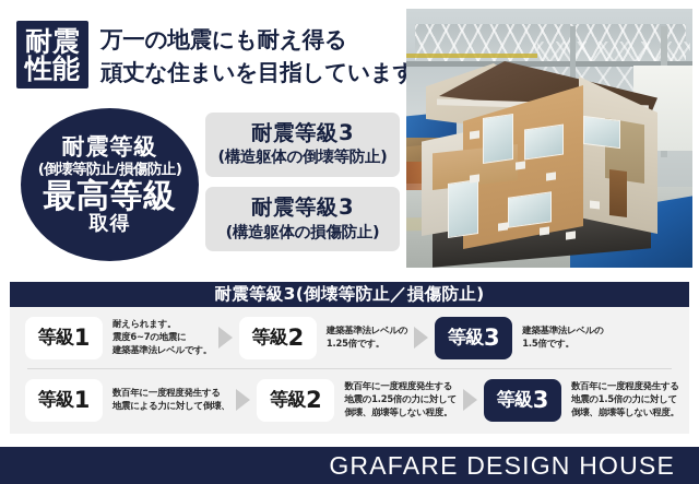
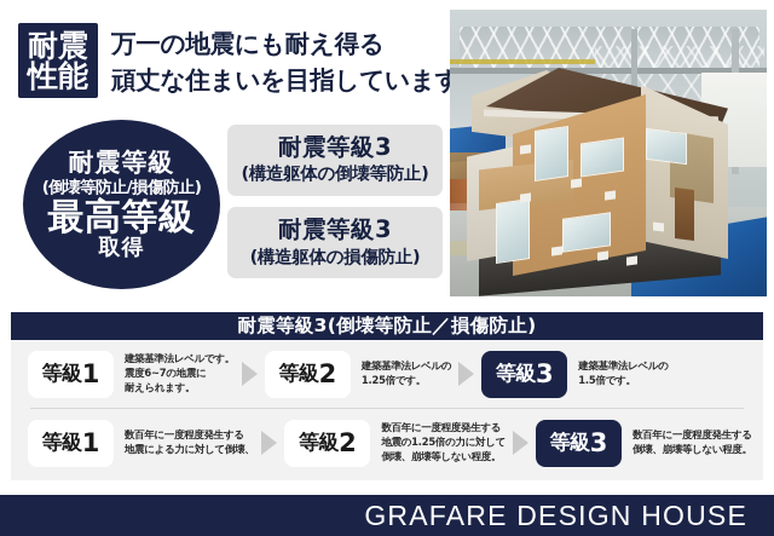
  耐震
  性能
  万一の地震にも耐え得る
  頑丈な住まいを目指しています
  耐震等級3
  (構造躯体の倒壊等防止)
  耐震等級3
  (構造躯体の損傷防止)
  耐震等級
  (倒壊等防止/損傷防止)
  最高等級
  取得
  耐震等級3(倒壊等防止／損傷防止)
  等級
  1
- 耐えられます。
+ 建築基準法レベルです。
  震度6~7の地震に
- 建築基準法レベルです。
+ 耐えられます。
  等級
  2
  建築基準法レベルの
  1.25倍です。
  等級
  3
  建築基準法レベルの
  1.5倍です。
  等級
  1
  数百年に一度程度発生する
  地震による力に対して倒壊、
  等級
  2
  数百年に一度程度発生する
  地震の1.25倍の力に対して
  倒壊、崩壊等しない程度。
  等級
  3
  数百年に一度程度発生する
- 地震の1.5倍の力に対して
  倒壊、崩壊等しない程度。
  GRAFARE DESIGN HOUSE
